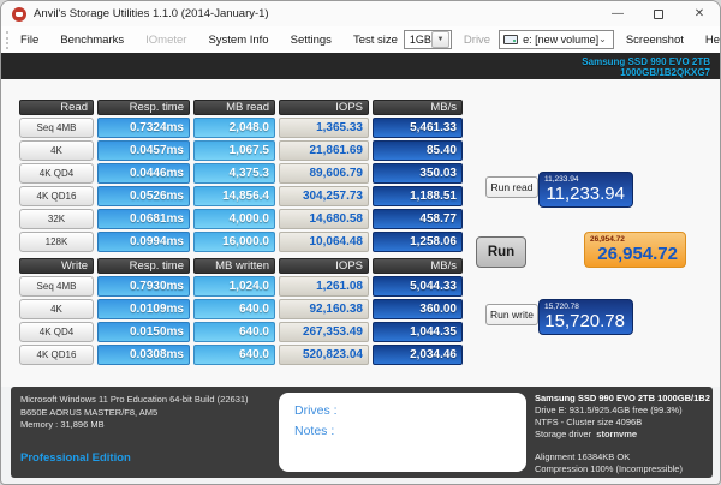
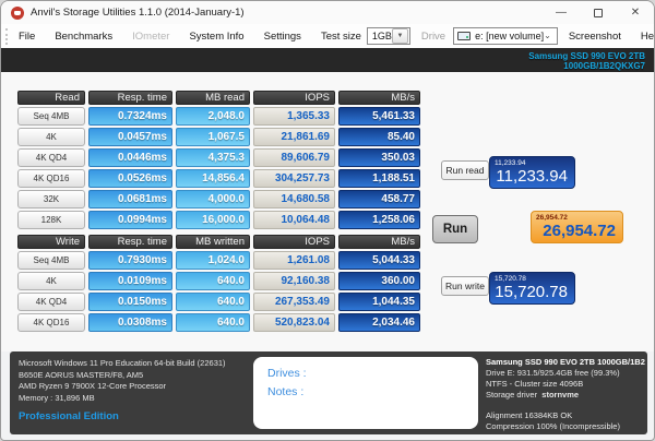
  Anvil's Storage Utilities 1.1.0 (2014-January-1)
  —
  ✕
  File
  Benchmarks
  IOmeter
  System Info
  Settings
  Test size
  1GB
  Drive
  e: [new volume]
  ⌄
  Screenshot
  Samsung SSD 990 EVO 2TB
  1000GB/1B2QKXG7
  Read
  Resp. time
  MB read
  IOPS
  MB/s
  Seq 4MB
  0.7324ms
  2,048.0
  1,365.33
  5,461.33
  4K
  0.0457ms
  1,067.5
  21,861.69
  85.40
  4K QD4
  0.0446ms
  4,375.3
  89,606.79
  350.03
  4K QD16
  0.0526ms
  14,856.4
  304,257.73
  1,188.51
  32K
  0.0681ms
  4,000.0
  14,680.58
  458.77
  128K
  0.0994ms
  16,000.0
  10,064.48
  1,258.06
  Write
  Resp. time
  MB written
  IOPS
  MB/s
  Seq 4MB
  0.7930ms
  1,024.0
  1,261.08
  5,044.33
  4K
  0.0109ms
  640.0
  92,160.38
  360.00
  4K QD4
  0.0150ms
  640.0
  267,353.49
  1,044.35
  4K QD16
  0.0308ms
  640.0
  520,823.04
  2,034.46
  Run read
  11,233.94
  Run
  26,954.72
  Run write
  15,720.78
  Microsoft Windows 11 Pro Education 64-bit Build (22631)
  B650E AORUS MASTER/F8, AM5
+ AMD Ryzen 9 7900X 12-Core Processor
  Memory : 31,896 MB
  Professional Edition
  Drives :
  Notes :
  Samsung SSD 990 EVO 2TB 1000GB/1B2
  Drive E: 931.5/925.4GB free (99.3%)
  NTFS - Cluster size 4096B
  Storage driver stornvme
  Alignment 16384KB OK
  Compression 100% (Incompressible)
